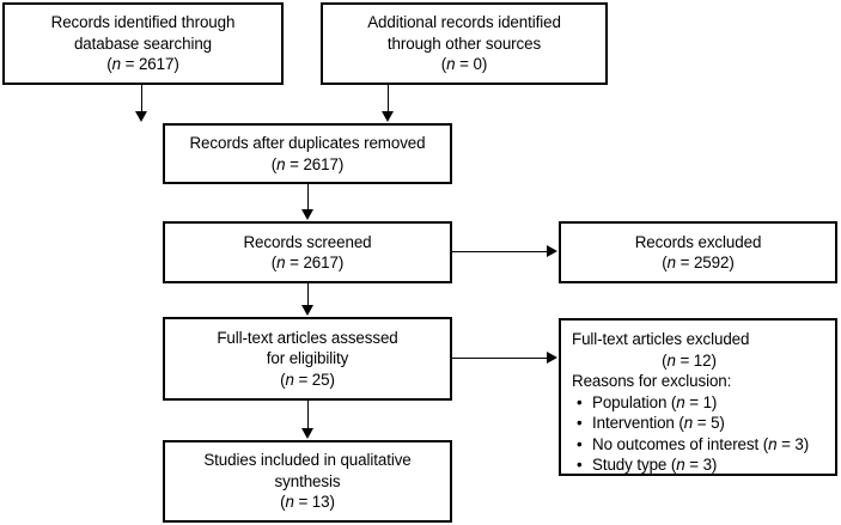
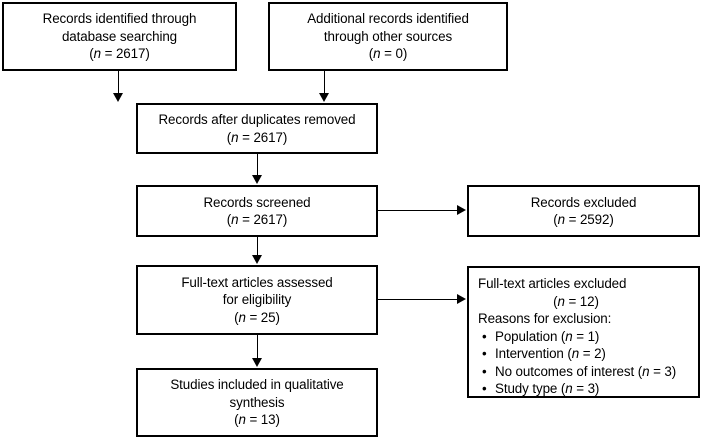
  Records identified through
  database searching
  (n = 2617)
  Additional records identified
  through other sources
  (n = 0)
  Records after duplicates removed
  (n = 2617)
  Records screened
  (n = 2617)
  Records excluded
  (n = 2592)
  Full-text articles assessed
  for eligibility
  (n = 25)
  Full-text articles excluded
  (n = 12)
  Reasons for exclusion:
  Population (n = 1)
- Intervention (n = 5)
+ Intervention (n = 2)
  No outcomes of interest (n = 3)
  Study type (n = 3)
  Studies included in qualitative
  synthesis
  (n = 13)
